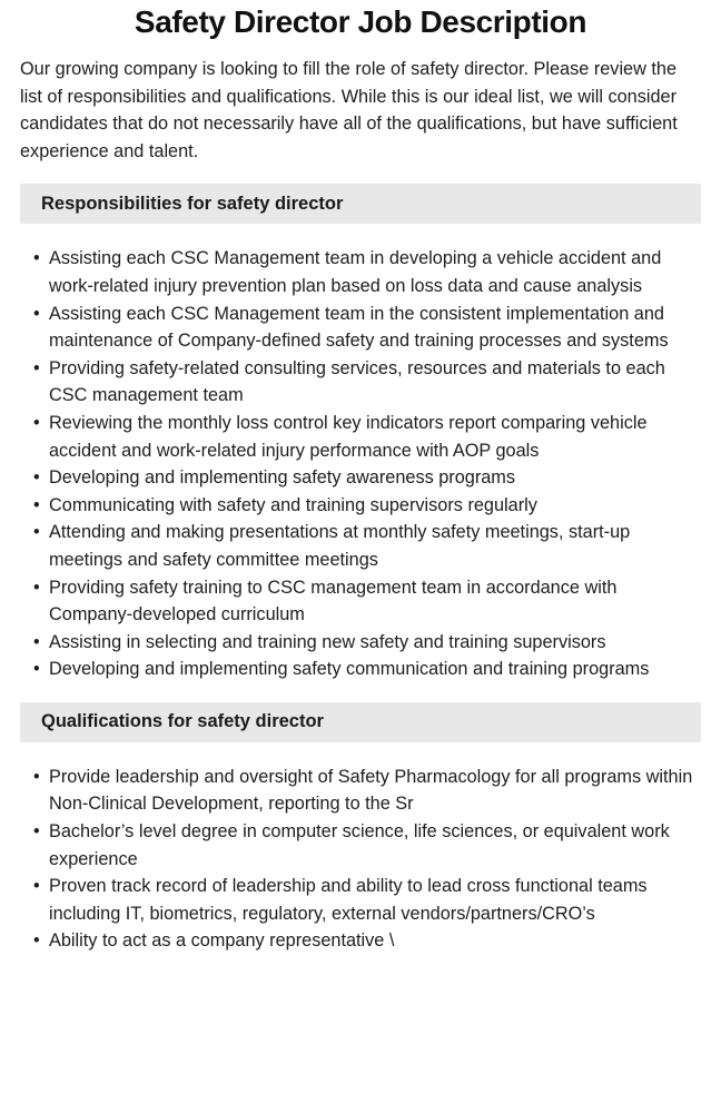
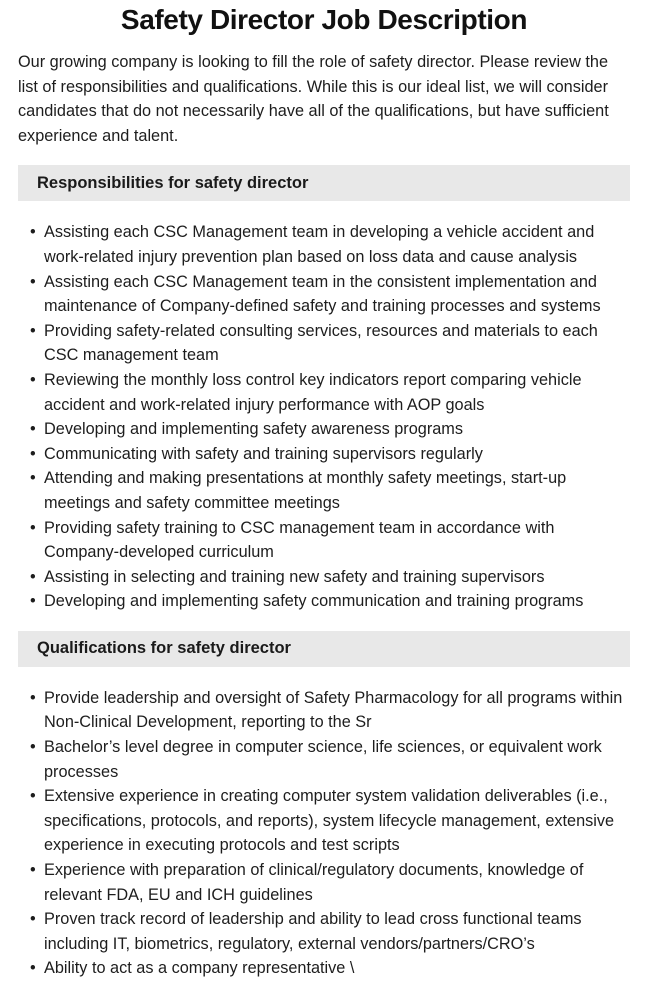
  Safety Director Job Description
  Our growing company is looking to fill the role of safety director. Please review the list of responsibilities and qualifications. While this is our ideal list, we will consider candidates that do not necessarily have all of the qualifications, but have sufficient experience and talent.
  Responsibilities for safety director
  Assisting each CSC Management team in developing a vehicle accident and work-related injury prevention plan based on loss data and cause analysis
  Assisting each CSC Management team in the consistent implementation and maintenance of Company-defined safety and training processes and systems
  Providing safety-related consulting services, resources and materials to each CSC management team
  Reviewing the monthly loss control key indicators report comparing vehicle accident and work-related injury performance with AOP goals
  Developing and implementing safety awareness programs
  Communicating with safety and training supervisors regularly
  Attending and making presentations at monthly safety meetings, start-up meetings and safety committee meetings
  Providing safety training to CSC management team in accordance with Company-developed curriculum
  Assisting in selecting and training new safety and training supervisors
  Developing and implementing safety communication and training programs
  Qualifications for safety director
  Provide leadership and oversight of Safety Pharmacology for all programs within Non-Clinical Development, reporting to the Sr
- Bachelor’s level degree in computer science, life sciences, or equivalent work experience
+ Bachelor’s level degree in computer science, life sciences, or equivalent work processes
+ Extensive experience in creating computer system validation deliverables (i.e., specifications, protocols, and reports), system lifecycle management, extensive experience in executing protocols and test scripts
+ Experience with preparation of clinical/regulatory documents, knowledge of relevant FDA, EU and ICH guidelines
  Proven track record of leadership and ability to lead cross functional teams including IT, biometrics, regulatory, external vendors/partners/CRO’s
  Ability to act as a company representative \
